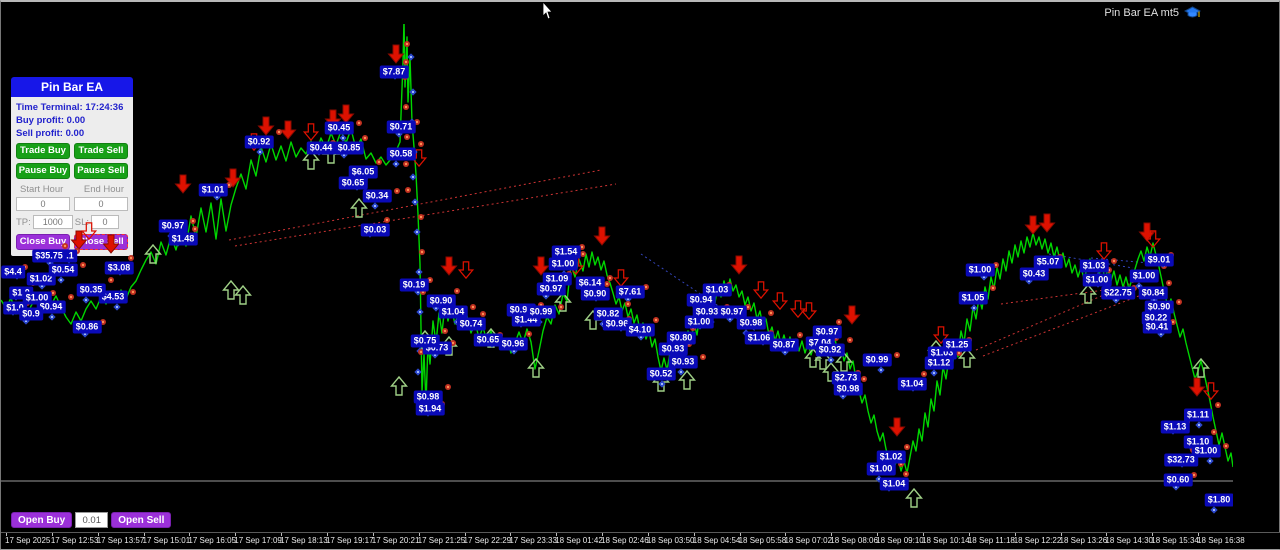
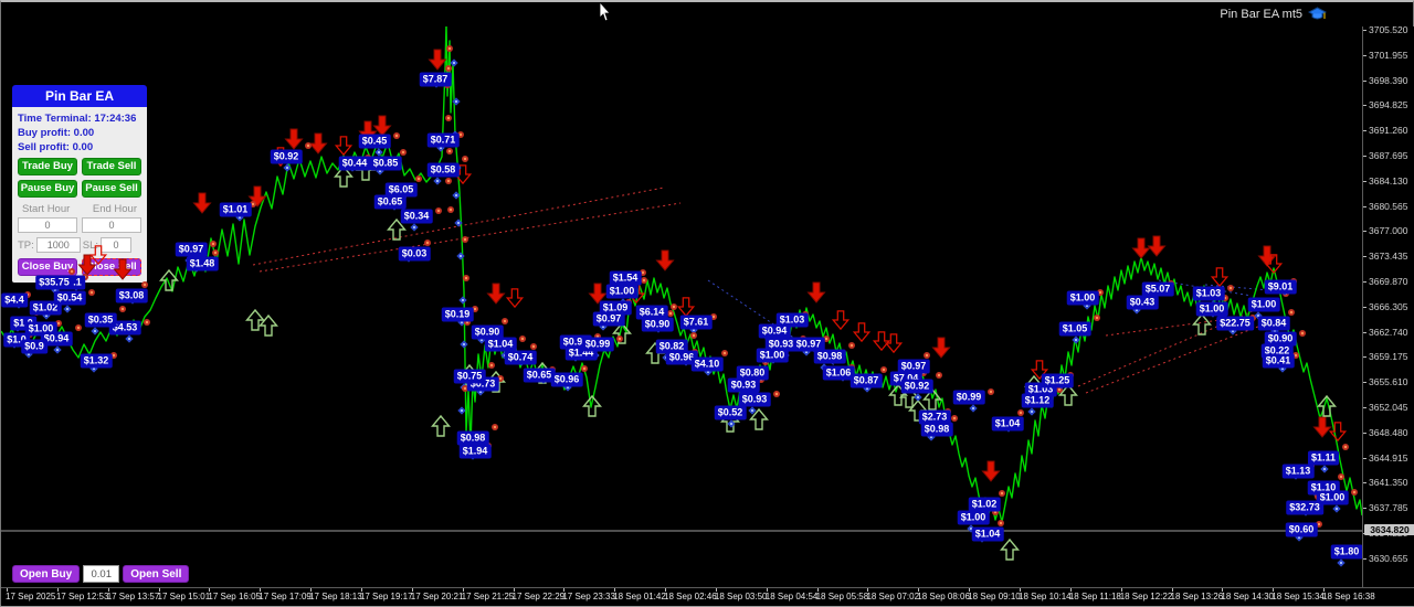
  Pin Bar EA mt5
  $4.4
  $1.02
  $0.54
  $1.00
  $0.94
  $1.
  $0.9
  $4.53
  $3.08
- $0.86
+ $1.32
  $0.35
  $35.75
  $0.97
  $1.48
  $1.01
  $0.92
  $0.44
  $0.85
  $0.45
  $7.87
  $0.71
  $0.58
  $0.65
  $6.05
  $0.34
  $0.03
  $0.19
  $0.98
  $1.94
  $0.90
  $1.04
  $0.74
  $0.73
  $0.75
  $0.65
  $0.96
  $0.9
  $1.44
  $1.54
  $1.00
  $1.09
  $0.97
  $6.14
  $0.90
  $7.61
  $0.82
  $0.9
  $4.10
  $0.99
  $0.80
  $0.93
  $0.52
  $1.03
  $0.94
  $0.93
  $1.00
  $0.97
  $0.98
  $1.06
  $0.87
  $0.93
  $0.97
  $7.04
  $0.92
  $2.73
  $0.98
  $0.99
  $1.04
  $1.03
  $1.12
  $1.25
  $1.02
  $1.00
  $1.04
  $1.00
  $1.05
  $5.07
  $0.43
  $1.03
  $1.00
  $22.75
  $1.00
  $9.01
  $0.84
  $0.90
  $0.22
  $0.41
  $1.11
  $1.13
  $1.10
  $1.00
  $32.73
  $0.60
  $1.80
  Pin Bar EA
  Time Terminal: 17:24:36
  Buy profit: 0.00
  Sell profit: 0.00
  Trade Buy
  Trade Sell
  Pause Buy
  Pause Sell
  Start Hour
  End Hour
  0
  0
  TP:
  1000
  SL:
  0
  Close Buy
  loseell
  Open Buy
  0.01
  Open Sell
+ 3705.520
+ 3701.955
+ 3698.390
+ 3694.825
+ 3691.260
+ 3687.695
+ 3684.130
+ 3680.565
+ 3677.000
+ 3673.435
+ 3669.870
+ 3666.305
+ 3662.740
+ 3659.175
+ 3655.610
+ 3652.045
+ 3648.480
+ 3644.915
+ 3641.350
+ 3637.785
+ 3630.655
+ 3634.820
  17 Sep 2025
  17 Sep 12:5
  17 Sep 13:5
  17 Sep 15:0
  17 Sep 16:0
  17 Sep 17:0
  17 Sep 18:1
  17 Sep 19:1
  17 Sep 20:2
  17 Sep 21:2
  17 Sep 22:2
  17 Sep 23:3
  18 Sep 01:4
  18 Sep 02:4
  18 Sep 03:5
  18 Sep 04:5
  18 Sep 05:5
  18 Sep 07:0
  18 Sep 08:0
  18 Sep 09:1
  18 Sep 10:1
  18 Sep 11:18
  18 Sep 12:2
  18 Sep 13:2
  18 Sep 14:3
  18 Sep 15:3
  18 Sep 16:38
